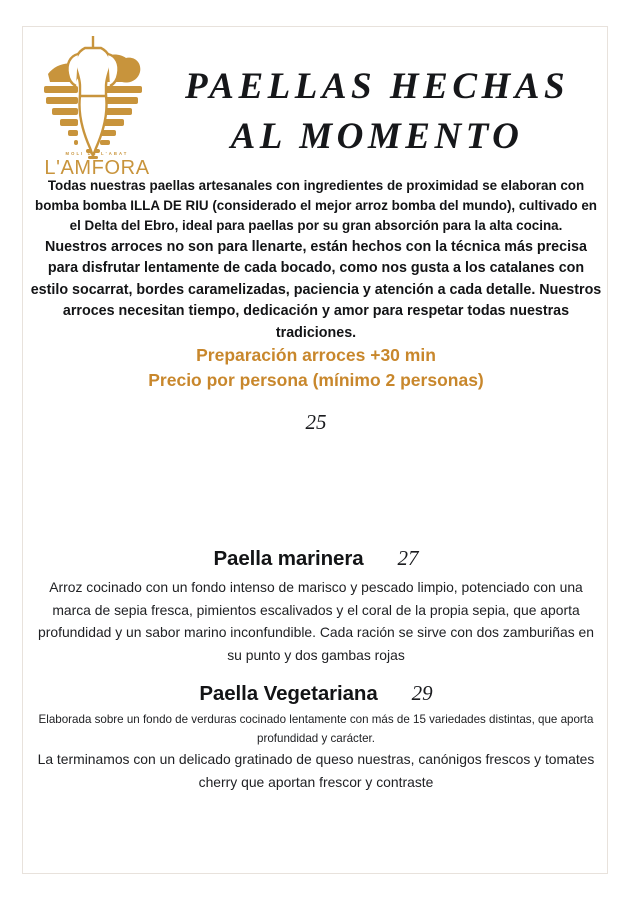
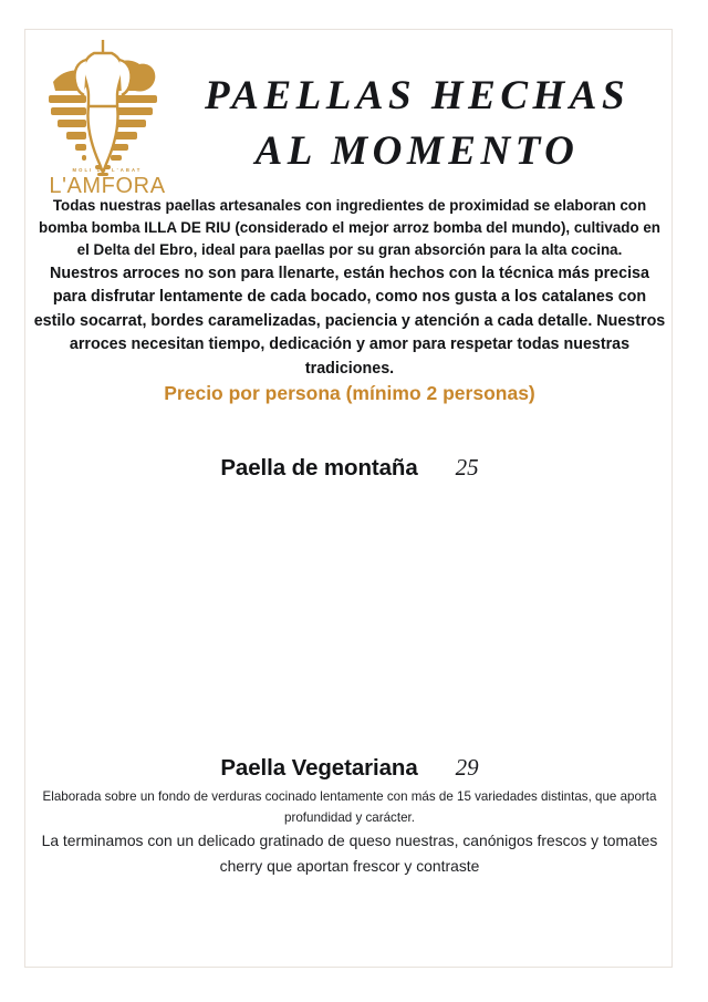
  L'AMFORA
  PAELLAS HECHAS
  AL MOMENTO
  Todas nuestras paellas artesanales con ingredientes de proximidad se elaboran con bomba bomba ILLA DE RIU (considerado el mejor arroz bomba del mundo), cultivado en el Delta del Ebro, ideal para paellas por su gran absorción para la alta cocina.
  Nuestros arroces no son para llenarte, están hechos con la técnica más precisa para disfrutar lentamente de cada bocado, como nos gusta a los catalanes con estilo socarrat, bordes caramelizadas, paciencia y atención a cada detalle. Nuestros arroces necesitan tiempo, dedicación y amor para respetar todas nuestras tradiciones.
- Preparación arroces +30 min
  Precio por persona (mínimo 2 personas)
+ Paella de montaña
  25
- Paella marinera
- 27
- Arroz cocinado con un fondo intenso de marisco y pescado limpio, potenciado con una marca de sepia fresca, pimientos escalivados y el coral de la propia sepia, que aporta profundidad y un sabor marino inconfundible. Cada ración se sirve con dos zamburiñas en su punto y dos gambas rojas
  Paella Vegetariana
  29
  Elaborada sobre un fondo de verduras cocinado lentamente con más de 15 variedades distintas, que aporta profundidad y carácter.
  La terminamos con un delicado gratinado de queso nuestras, canónigos frescos y tomates cherry que aportan frescor y contraste
